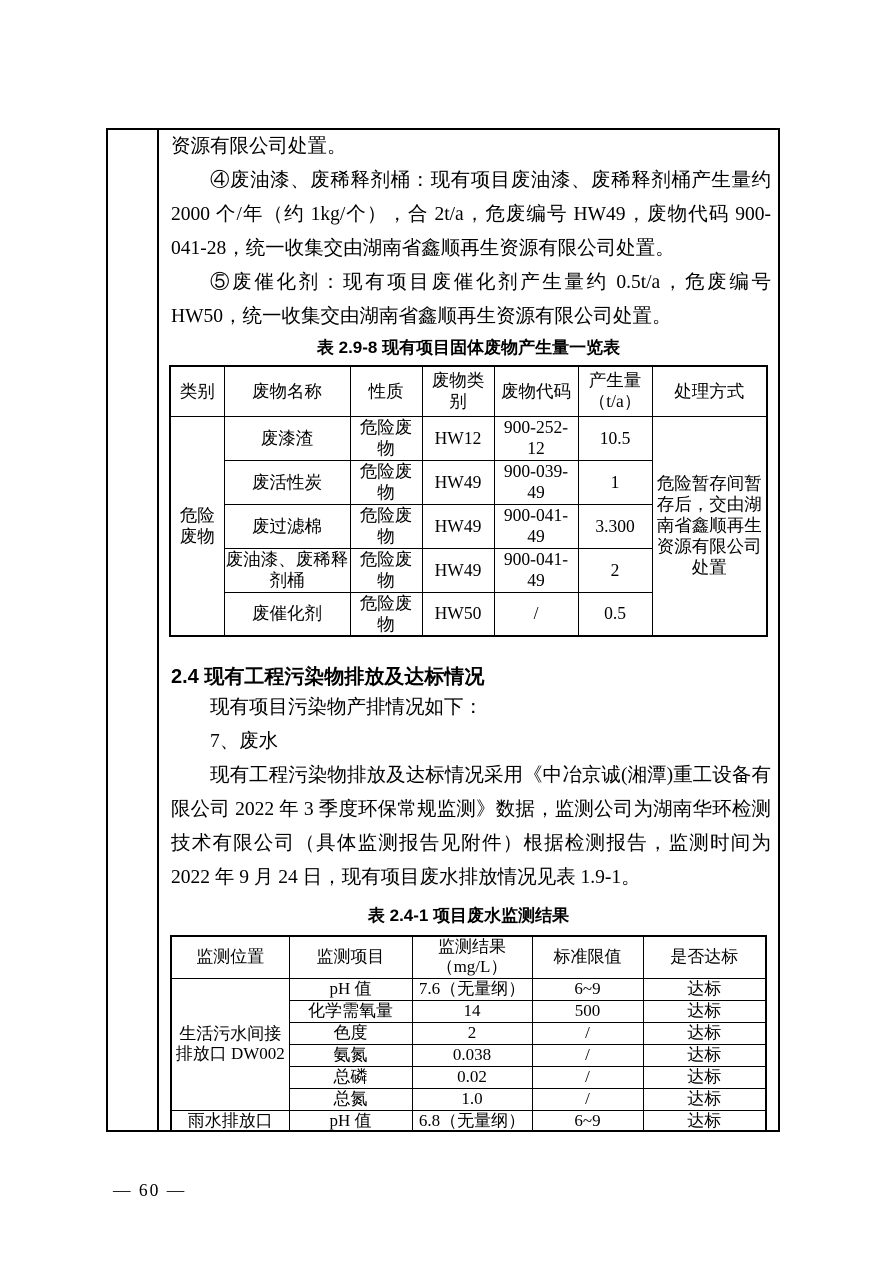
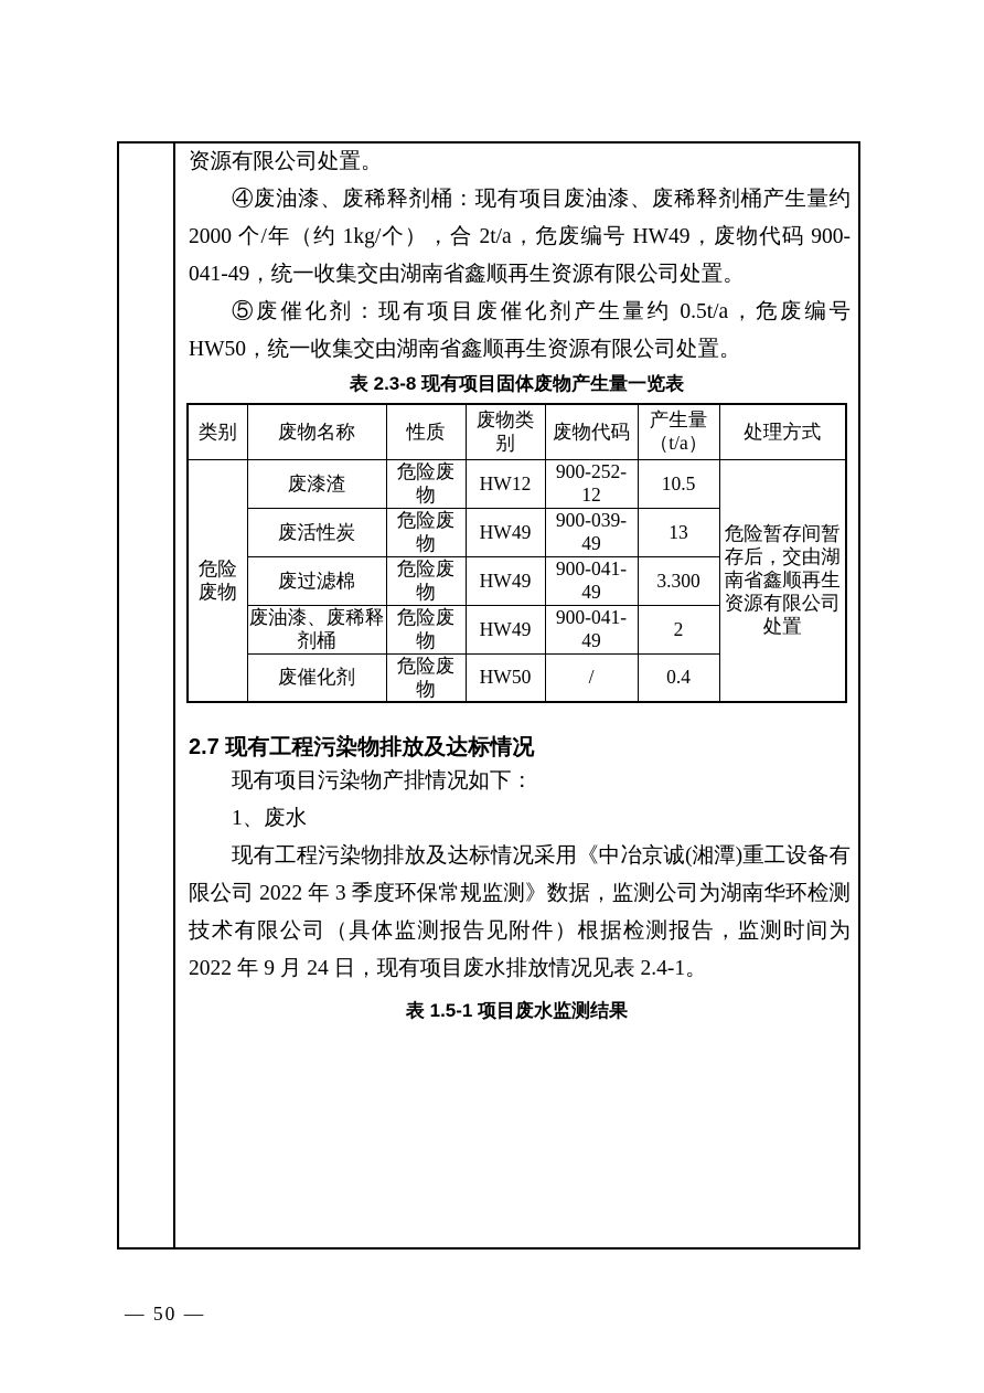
  资源有限公司处置。
- ④废油漆、废稀释剂桶：现有项目废油漆、废稀释剂桶产生量约 2000 个/年（约 1kg/个），合 2t/a，危废编号 HW49，废物代码 900-041-28，统一收集交由湖南省鑫顺再生资源有限公司处置。
+ ④废油漆、废稀释剂桶：现有项目废油漆、废稀释剂桶产生量约 2000 个/年（约 1kg/个），合 2t/a，危废编号 HW49，废物代码 900-041-49，统一收集交由湖南省鑫顺再生资源有限公司处置。
  ⑤废催化剂：现有项目废催化剂产生量约 0.5t/a，危废编号 HW50，统一收集交由湖南省鑫顺再生资源有限公司处置。
- 表 2.9-8 现有项目固体废物产生量一览表
+ 表 2.3-8 现有项目固体废物产生量一览表
  类别	废物名称	性质	废物类别	废物代码	产生量（t/a）	处理方式
  危险废物	废漆渣	危险废物	HW12	900-252-12	10.5	危险暂存间暂存后，交由湖南省鑫顺再生资源有限公司处置
- 废活性炭	危险废物	HW49	900-039-49	1
+ 废活性炭	危险废物	HW49	900-039-49	13
  废过滤棉	危险废物	HW49	900-041-49	3.300
  废油漆、废稀释剂桶	危险废物	HW49	900-041-49	2
- 废催化剂	危险废物	HW50	/	0.5
+ 废催化剂	危险废物	HW50	/	0.4
- 2.4 现有工程污染物排放及达标情况
+ 2.7 现有工程污染物排放及达标情况
  现有项目污染物产排情况如下：
- 7、废水
+ 1、废水
- 现有工程污染物排放及达标情况采用《中冶京诚(湘潭)重工设备有限公司 2022 年 3 季度环保常规监测》数据，监测公司为湖南华环检测技术有限公司（具体监测报告见附件）根据检测报告，监测时间为 2022 年 9 月 24 日，现有项目废水排放情况见表 1.9-1。
+ 现有工程污染物排放及达标情况采用《中冶京诚(湘潭)重工设备有限公司 2022 年 3 季度环保常规监测》数据，监测公司为湖南华环检测技术有限公司（具体监测报告见附件）根据检测报告，监测时间为 2022 年 9 月 24 日，现有项目废水排放情况见表 2.4-1。
- 表 2.4-1 项目废水监测结果
+ 表 1.5-1 项目废水监测结果
- 监测位置	监测项目	监测结果（mg/L）	标准限值	是否达标
- 生活污水间接排放口 DW002	pH 值	7.6（无量纲）	6~9	达标
- 化学需氧量	14	500	达标
- 色度	2	/	达标
- 氨氮	0.038	/	达标
- 总磷	0.02	/	达标
- 总氮	1.0	/	达标
- 雨水排放口	pH 值	6.8（无量纲）	6~9	达标
- — 60 —
+ — 50 —
